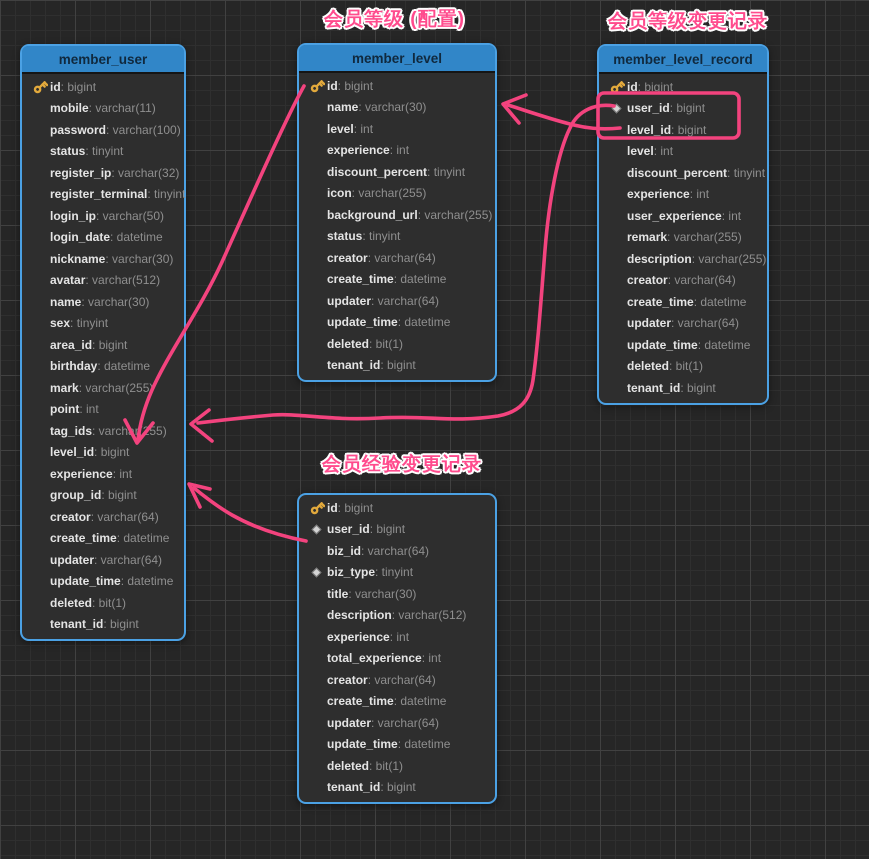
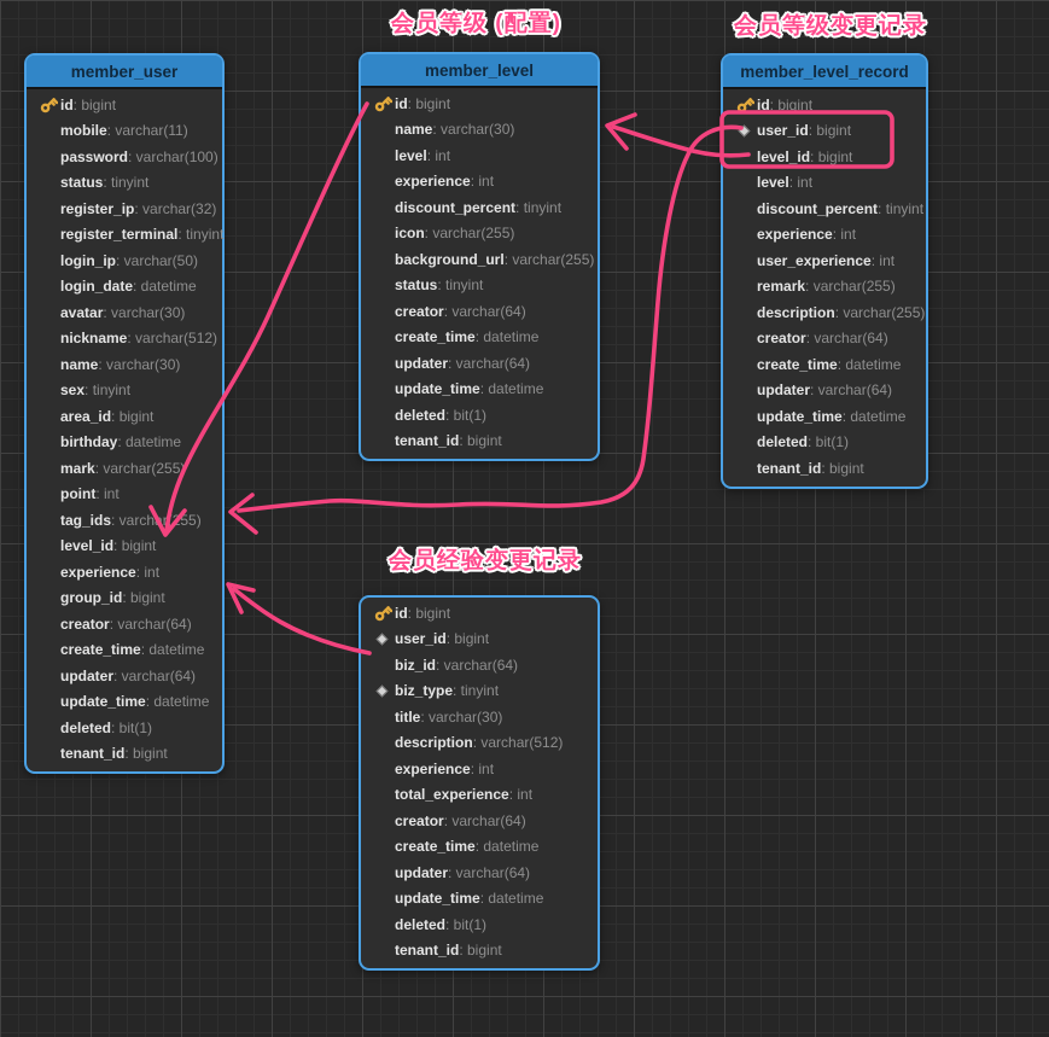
  member_user
  id
  : bigint
  mobile
  : varchar(11)
  password
  : varchar(100)
  status
  : tinyint
  register_ip
  : varchar(32)
  register_terminal
  : tinyint
  login_ip
  : varchar(50)
  login_date
  : datetime
- nickname
+ avatar
  : varchar(30)
- avatar
+ nickname
  : varchar(512)
  name
  : varchar(30)
  sex
  : tinyint
  area_id
  : bigint
  birthday
  : datetime
  mark
  : varchar(255
  point
  : int
  tag_ids
  : varchr55)
  level_id
  : bigint
  experience
  : int
  group_id
  : bigint
  creator
  : varchar(64)
  create_time
  : datetime
  updater
  : varchar(64)
  update_time
  : datetime
  deleted
  : bit(1)
  tenant_id
  : bigint
  member_level
  id
  : bigint
  name
  : varchar(30)
  level
  : int
  experience
  : int
  discount_percent
  : tinyint
  icon
  : varchar(255)
  background_url
  : varchar(255)
  status
  : tinyint
  creator
  : varchar(64)
  create_time
  : datetime
  updater
  : varchar(64)
  update_time
  : datetime
  deleted
  : bit(1)
  tenant_id
  : bigint
  member_level_record
  id
  : bigint
  user_id
  : bigint
  level_id
  : bigint
  level
  : int
  discount_percent
  : tinyint
  experience
  : int
  user_experience
  : int
  remark
  : varchar(255)
  description
  : varchar(255)
  creator
  : varchar(64)
  create_time
  : datetime
  updater
  : varchar(64)
  update_time
  : datetime
  deleted
  : bit(1)
  tenant_id
  : bigint
  id
  : bigint
  user_id
  : bigint
  biz_id
  : varchar(64)
  biz_type
  : tinyint
  title
  : varchar(30)
  description
  : varchar(512)
  experience
  : int
  total_experience
  : int
  creator
  : varchar(64)
  create_time
  : datetime
  updater
  : varchar(64)
  update_time
  : datetime
  deleted
  : bit(1)
  tenant_id
  : bigint
  会员等级 (配置)
  会员等级变更记录
  会员经验变更记录
